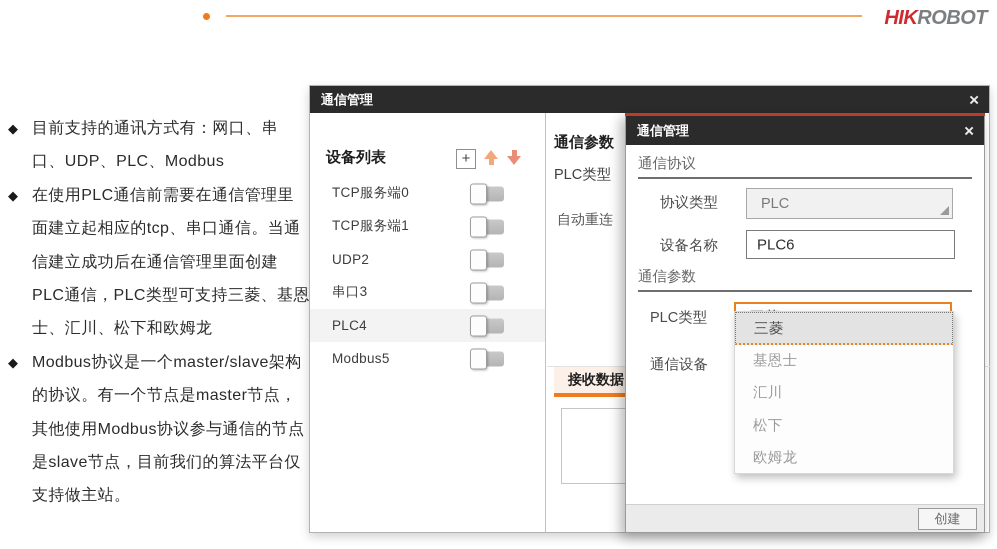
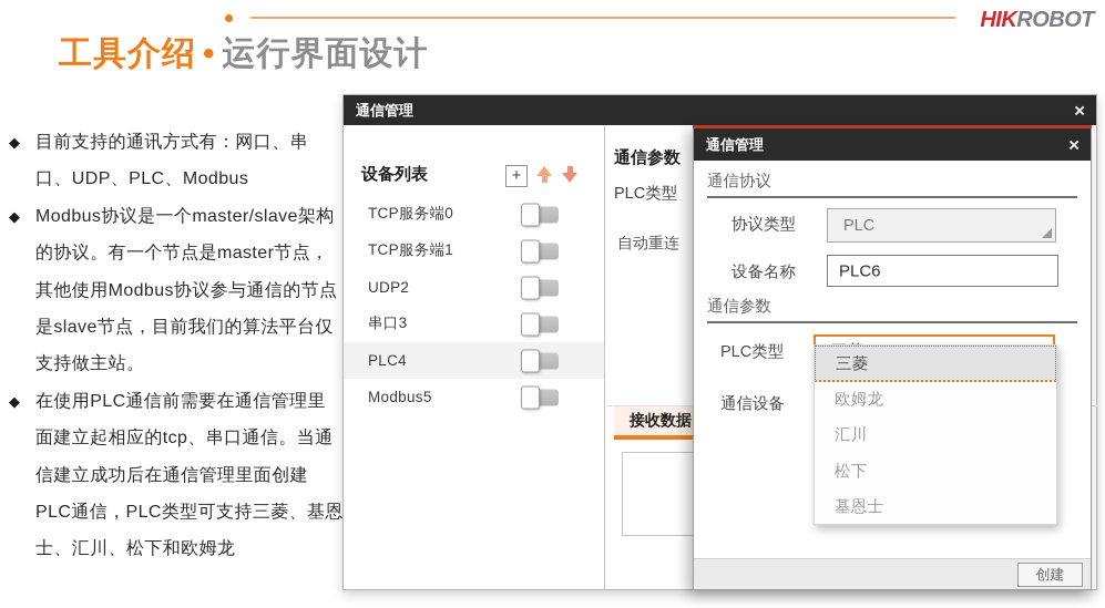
  HIKROBOT
+ 工具介绍 • 运行界面设计
  ◆
  目前支持的通讯方式有：网口、串口、UDP、PLC、Modbus
  ◆
- 在使用PLC通信前需要在通信管理里面建立起相应的tcp、串口通信。当通信建立成功后在通信管理里面创建PLC通信，PLC类型可支持三菱、基恩士、汇川、松下和欧姆龙
+ Modbus协议是一个master/slave架构的协议。有一个节点是master节点，其他使用Modbus协议参与通信的节点是slave节点，目前我们的算法平台仅支持做主站。
  ◆
- Modbus协议是一个master/slave架构的协议。有一个节点是master节点，其他使用Modbus协议参与通信的节点是slave节点，目前我们的算法平台仅支持做主站。
+ 在使用PLC通信前需要在通信管理里面建立起相应的tcp、串口通信。当通信建立成功后在通信管理里面创建PLC通信，PLC类型可支持三菱、基恩士、汇川、松下和欧姆龙
  通信管理
  ×
  设备列表
  +
  TCP服务端0
  TCP服务端1
  UDP2
  串口3
  PLC4
  Modbus5
  通信参数
  PLC类型
  自动重连
  接收数据
  通信管理
  ×
  通信协议
  协议类型
  PLC
  设备名称
  PLC6
  通信参数
  PLC类型
  通信设备
  三菱
- 基恩士
+ 欧姆龙
  汇川
  松下
- 欧姆龙
+ 基恩士
  创建
